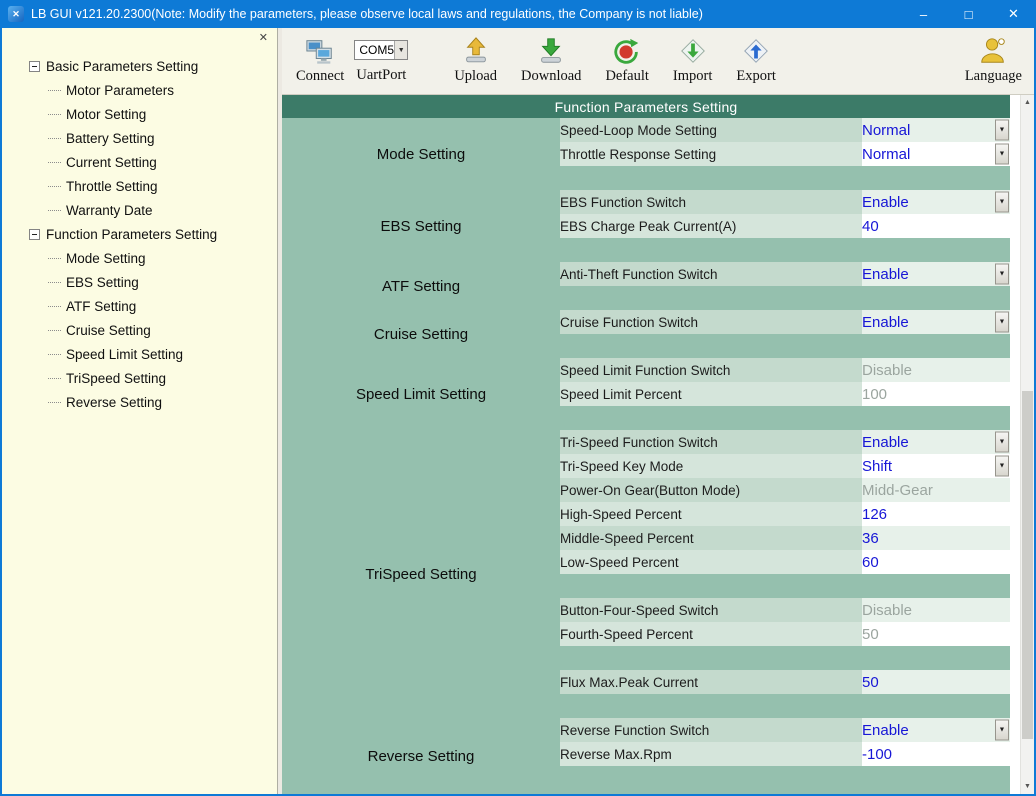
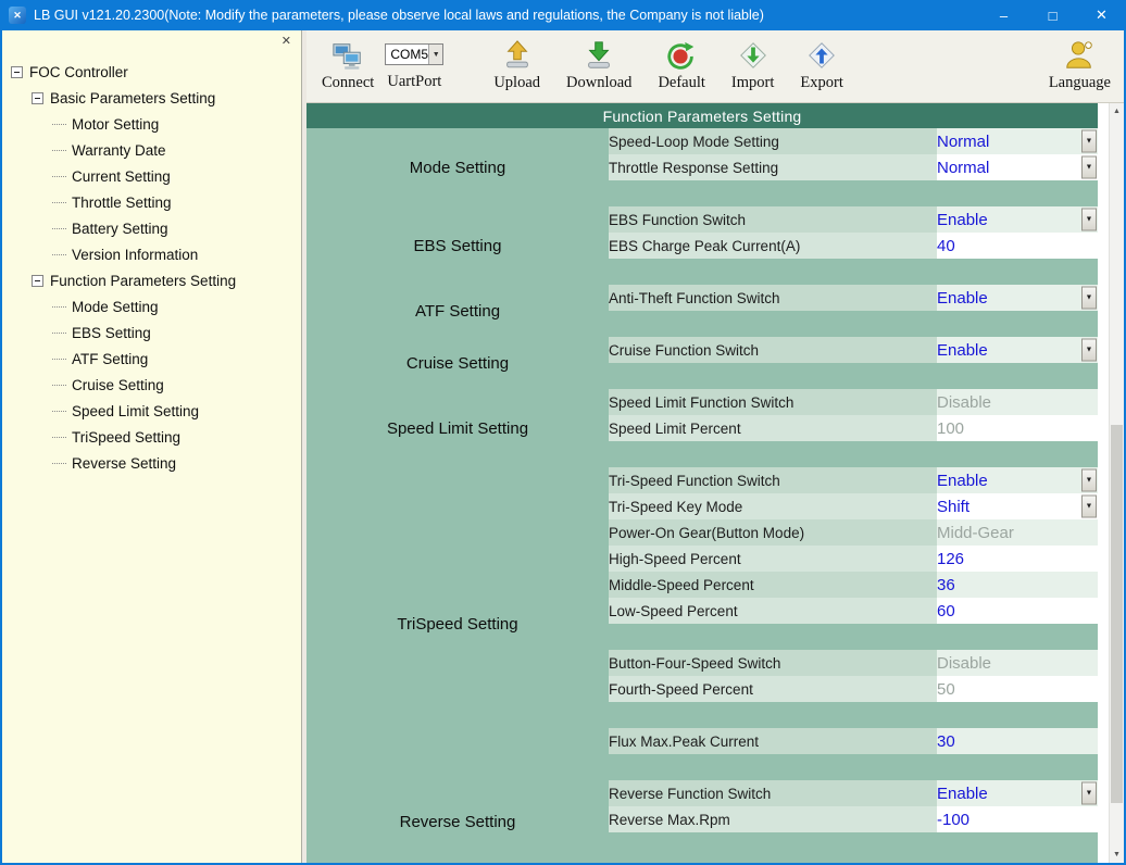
  ✕
  LB GUI v121.20.2300(Note: Modify the parameters, please observe local laws and regulations, the Company is not liable)
  –
  □
  ✕
  ✕
+ FOC Controller
  Basic Parameters Setting
- Motor Parameters
  Motor Setting
- Battery Setting
+ Warranty Date
  Current Setting
  Throttle Setting
- Warranty Date
+ Battery Setting
+ Version Information
  Function Parameters Setting
  Mode Setting
  EBS Setting
  ATF Setting
  Cruise Setting
  Speed Limit Setting
  TriSpeed Setting
  Reverse Setting
  Connect
  COM5
  UartPort
  Upload
  Download
  Default
  Import
  Export
  Language
  Function Parameters Setting
  Mode Setting	Speed-Loop Mode Setting	Normal
  Throttle Response Setting	Normal
  EBS Setting	EBS Function Switch	Enable
  EBS Charge Peak Current(A)	40
  ATF Setting	Anti-Theft Function Switch	Enable
  Cruise Setting	Cruise Function Switch	Enable
  Speed Limit Setting	Speed Limit Function Switch	Disable
  Speed Limit Percent	100
  TriSpeed Setting	Tri-Speed Function Switch	Enable
  Tri-Speed Key Mode	Shift
  Power-On Gear(Button Mode)	Midd-Gear
  High-Speed Percent	126
  Middle-Speed Percent	36
  Low-Speed Percent	60
  Button-Four-Speed Switch	Disable
  Fourth-Speed Percent	50
- Flux Max.Peak Current	50
+ Flux Max.Peak Current	30
  Reverse Setting	Reverse Function Switch	Enable
  Reverse Max.Rpm	-100
